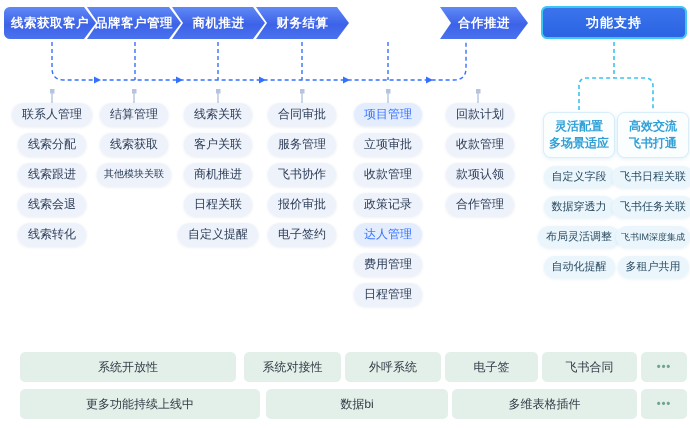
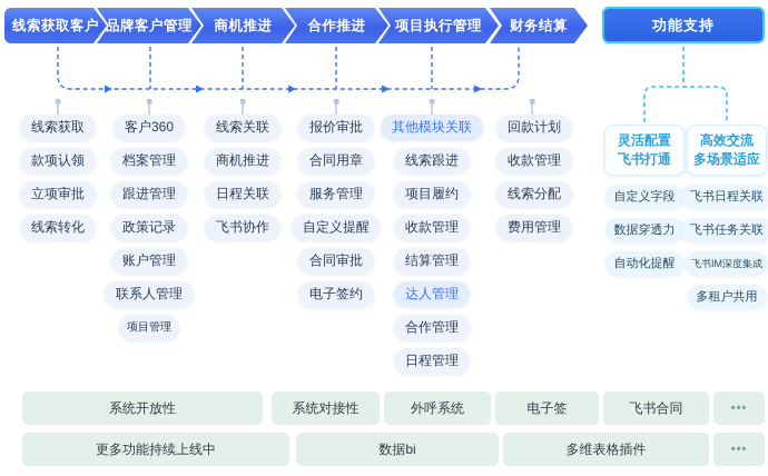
  线索获取客户
  品牌客户管理
  商机推进
- 财务结算
+ 合作推进
+ 项目执行管理
- 合作推进
+ 财务结算
  功能支持
- 联系人管理
+ 线索获取
- 线索分配
+ 款项认领
- 线索跟进
+ 立项审批
- 线索会退
  线索转化
+ 客户360
+ 档案管理
+ 跟进管理
- 结算管理
+ 政策记录
+ 账户管理
- 线索获取
+ 联系人管理
- 其他模块关联
+ 项目管理
  线索关联
- 客户关联
  商机推进
  日程关联
- 自定义提醒
+ 飞书协作
- 合同审批
+ 报价审批
+ 合同用章
  服务管理
- 飞书协作
+ 自定义提醒
- 报价审批
+ 合同审批
  电子签约
- 项目管理
+ 其他模块关联
- 立项审批
+ 线索跟进
+ 项目履约
  收款管理
- 政策记录
+ 结算管理
  达人管理
- 费用管理
+ 合作管理
  日程管理
  回款计划
  收款管理
- 款项认领
+ 线索分配
- 合作管理
+ 费用管理
  灵活配置
- 多场景适应
+ 飞书打通
  自定义字段
  数据穿透力
- 布局灵活调整
  自动化提醒
  高效交流
- 飞书打通
+ 多场景适应
  飞书日程关联
  飞书任务关联
  飞书IM深度集成
  多租户共用
  系统开放性
  系统对接性
  外呼系统
  电子签
  飞书合同
  •••
  更多功能持续上线中
  数据bi
  多维表格插件
  •••
